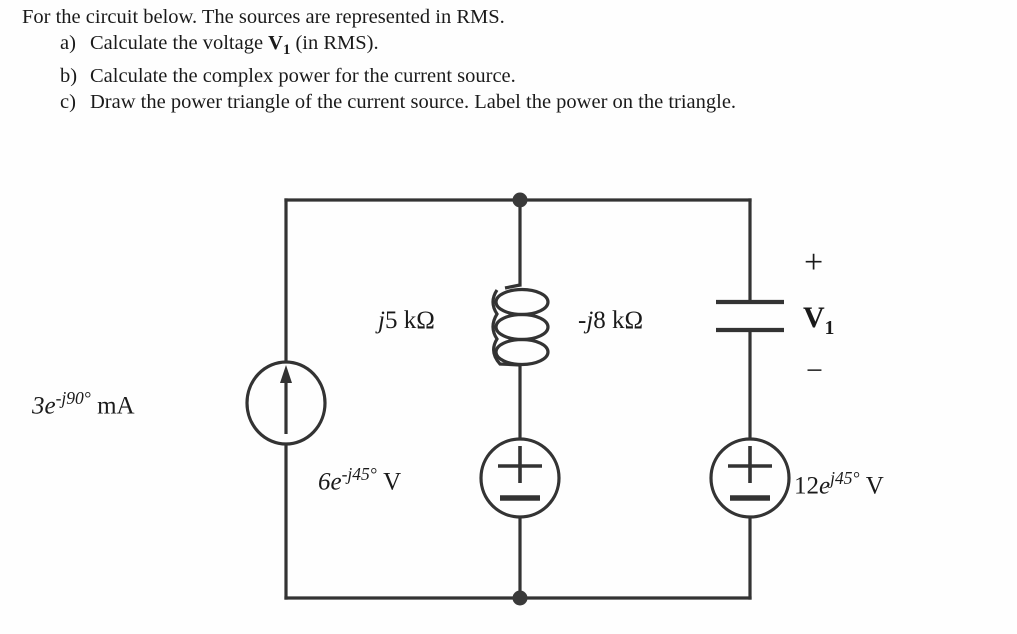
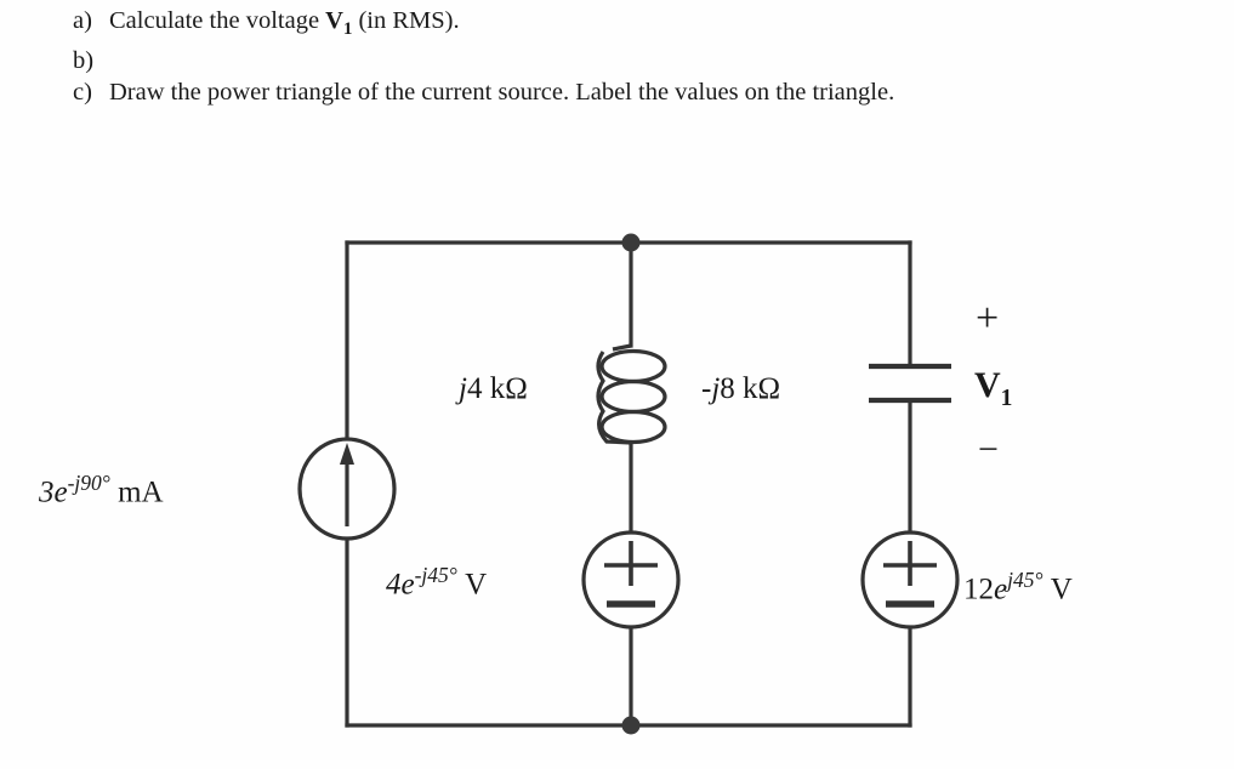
- For the circuit below. The sources are represented in RMS.
  a)
  Calculate the voltage V1 (in RMS).
  b)
- Calculate the complex power for the current source.
  c)
- Draw the power triangle of the current source. Label the power on the triangle.
+ Draw the power triangle of the current source. Label the values on the triangle.
  3e-j90° mA
- j5 kΩ
+ j4 kΩ
  -j8 kΩ
  +
  V1
  −
- 6e-j45° V
+ 4e-j45° V
  12ej45° V
